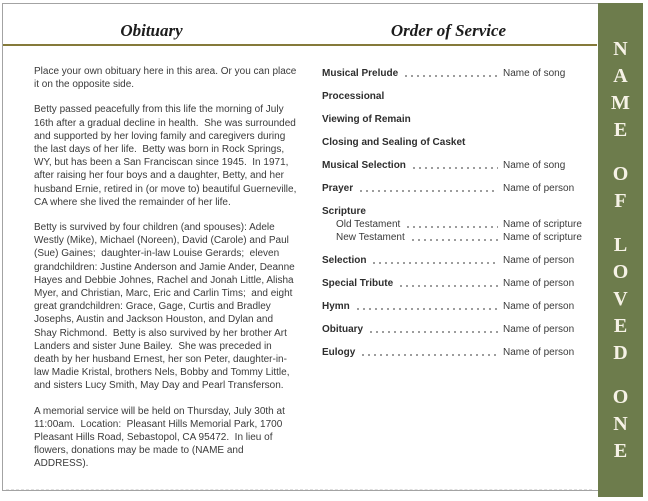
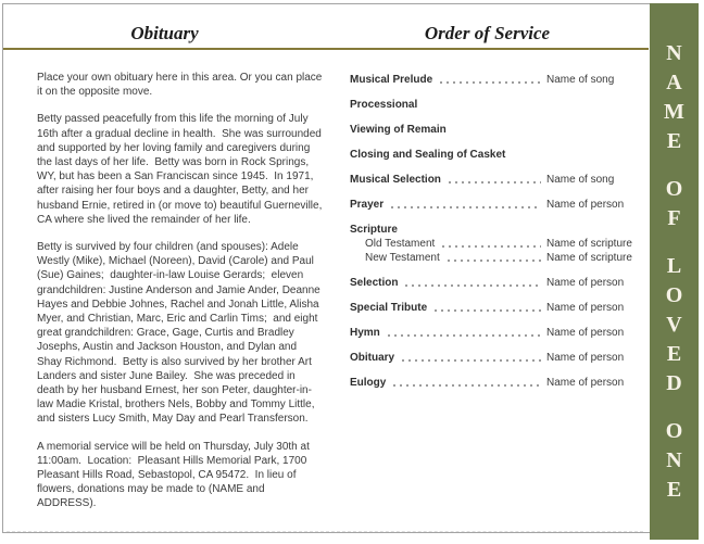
  Obituary
  Order of Service
- Place your own obituary here in this area. Or you can place it on the opposite side.
+ Place your own obituary here in this area. Or you can place it on the opposite move.
  Betty passed peacefully from this life the morning of July 16th after a gradual decline in health. She was surrounded and supported by her loving family and caregivers during the last days of her life. Betty was born in Rock Springs, WY, but has been a San Franciscan since 1945. In 1971, after raising her four boys and a daughter, Betty, and her husband Ernie, retired in (or move to) beautiful Guerneville, CA where she lived the remainder of her life.
  Betty is survived by four children (and spouses): Adele Westly (Mike), Michael (Noreen), David (Carole) and Paul (Sue) Gaines; daughter-in-law Louise Gerards; eleven grandchildren: Justine Anderson and Jamie Ander, Deanne Hayes and Debbie Johnes, Rachel and Jonah Little, Alisha Myer, and Christian, Marc, Eric and Carlin Tims; and eight great grandchildren: Grace, Gage, Curtis and Bradley Josephs, Austin and Jackson Houston, and Dylan and Shay Richmond. Betty is also survived by her brother Art Landers and sister June Bailey. She was preceded in death by her husband Ernest, her son Peter, daughter-in-law Madie Kristal, brothers Nels, Bobby and Tommy Little, and sisters Lucy Smith, May Day and Pearl Transferson.
  A memorial service will be held on Thursday, July 30th at 11:00am. Location: Pleasant Hills Memorial Park, 1700 Pleasant Hills Road, Sebastopol, CA 95472. In lieu of flowers, donations may be made to (NAME and ADDRESS).
  Musical Prelude
  Name of song
  Processional
  Viewing of Remain
  Closing and Sealing of Casket
  Musical Selection
  Name of song
  Prayer
  Name of person
  Scripture
  Old Testament
  Name of scripture
  New Testament
  Name of scripture
  Selection
  Name of person
  Special Tribute
  Name of person
  Hymn
  Name of person
  Obituary
  Name of person
  Eulogy
  Name of person
  N
  A
  M
  E
  O
  F
  L
  O
  V
  E
  D
  O
  N
  E
